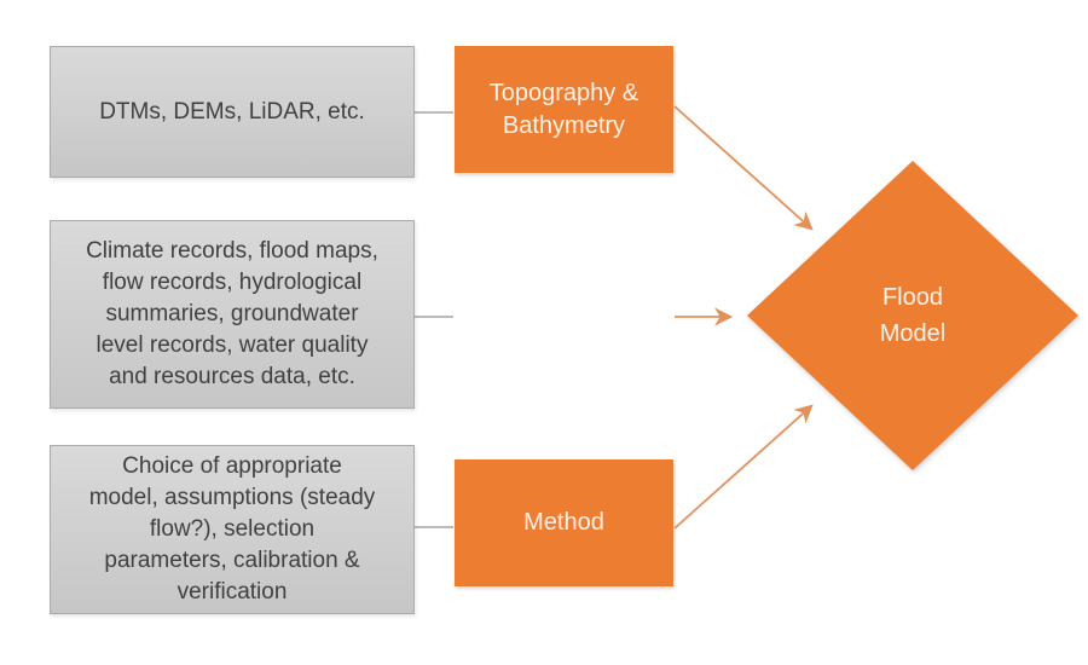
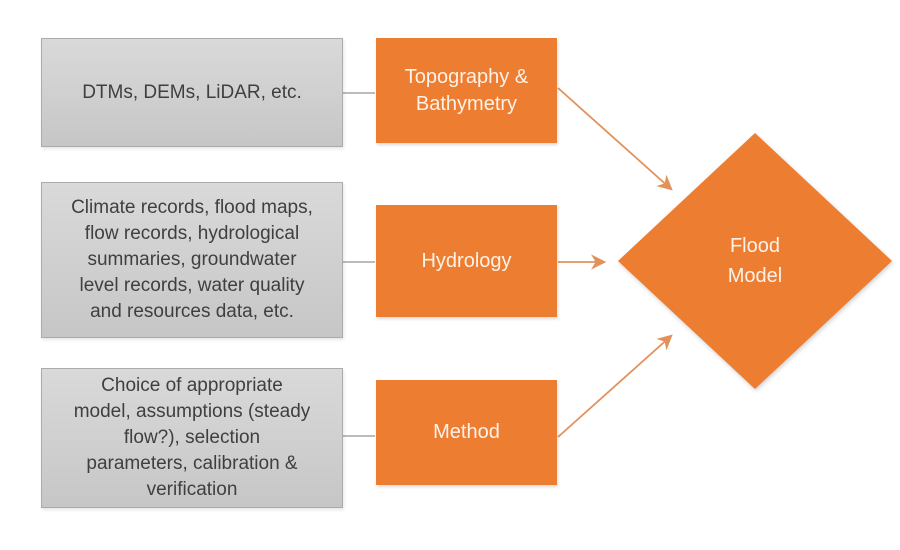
  DTMs, DEMs, LiDAR, etc.
  Climate records, flood maps,
  flow records, hydrological
  summaries, groundwater
  level records, water quality
  and resources data, etc.
  Choice of appropriate
  model, assumptions (steady
  flow?), selection
  parameters, calibration &
  verification
  Topography &
  Bathymetry
+ Hydrology
  Method
  Flood
  Model
